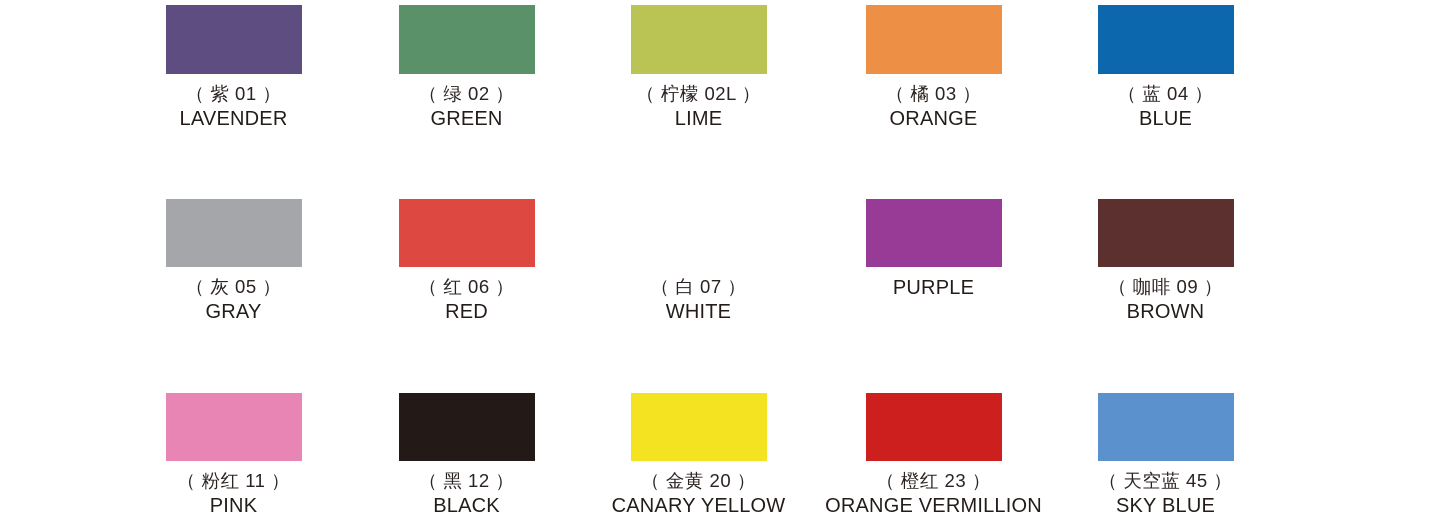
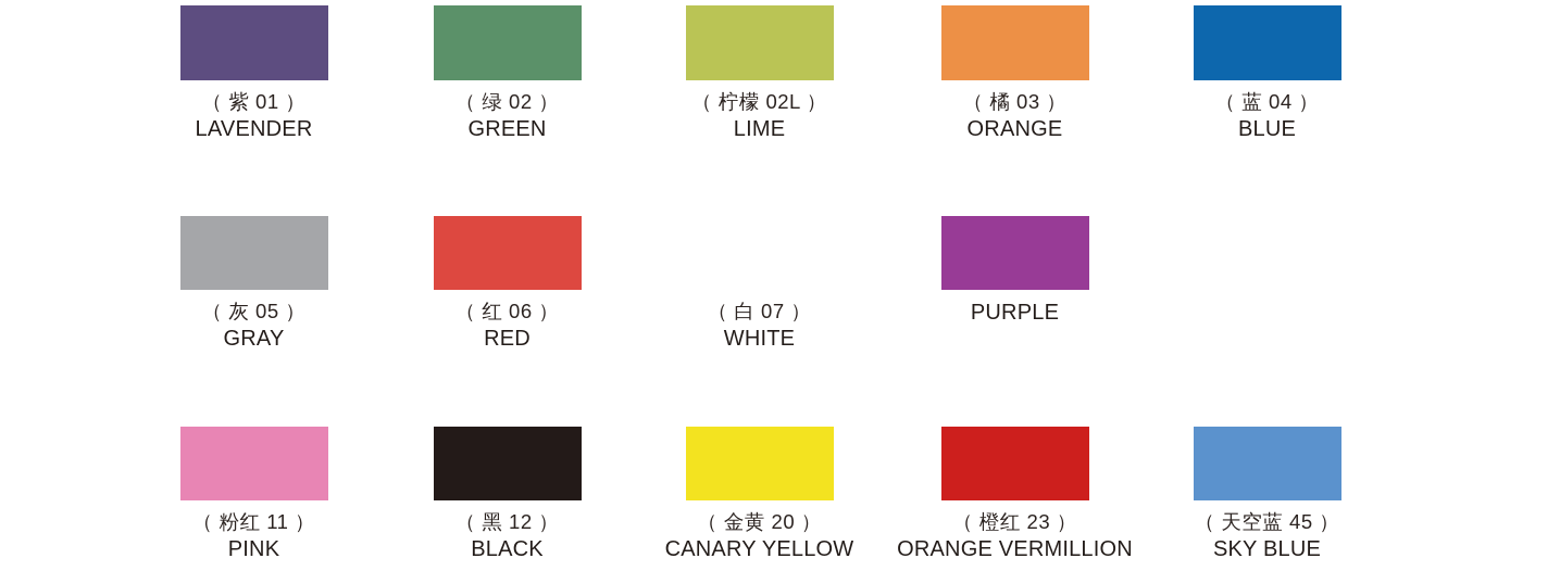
  （ 紫 01 ）
  LAVENDER
  （ 绿 02 ）
  GREEN
  （ 柠檬 02L ）
  LIME
  （ 橘 03 ）
  ORANGE
  （ 蓝 04 ）
  BLUE
  （ 灰 05 ）
  GRAY
  （ 红 06 ）
  RED
  （ 白 07 ）
  WHITE
  PURPLE
- （ 咖啡 09 ）
- BROWN
  （ 粉红 11 ）
  PINK
  （ 黑 12 ）
  BLACK
  （ 金黄 20 ）
  CANARY YELLOW
  （ 橙红 23 ）
  ORANGE VERMILLION
  （ 天空蓝 45 ）
  SKY BLUE
